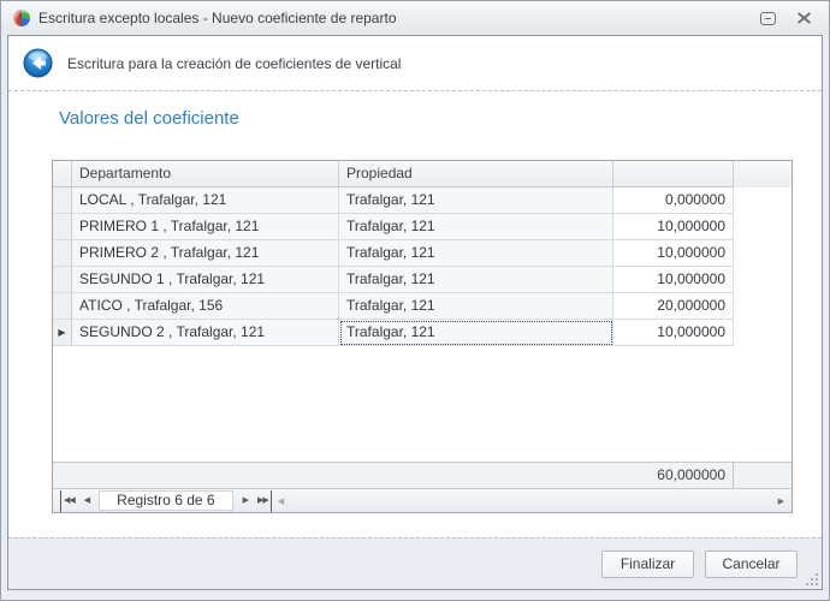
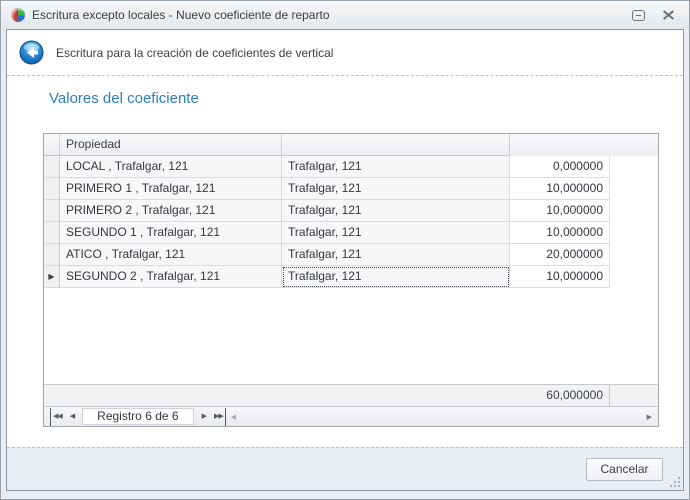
  Escritura excepto locales - Nuevo coeficiente de reparto
  Escritura para la creación de coeficientes de vertical
  Valores del coeficiente
- Departamento
  Propiedad
  LOCAL , Trafalgar, 121
  Trafalgar, 121
  0,000000
  PRIMERO 1 , Trafalgar, 121
  Trafalgar, 121
  10,000000
  PRIMERO 2 , Trafalgar, 121
  Trafalgar, 121
  10,000000
  SEGUNDO 1 , Trafalgar, 121
  Trafalgar, 121
  10,000000
- ATICO , Trafalgar, 156
+ ATICO , Trafalgar, 121
  Trafalgar, 121
  20,000000
  ▶
  SEGUNDO 2 , Trafalgar, 121
  Trafalgar, 121
  10,000000
  60,000000
  Registro 6 de 6
- Finalizar
  Cancelar
